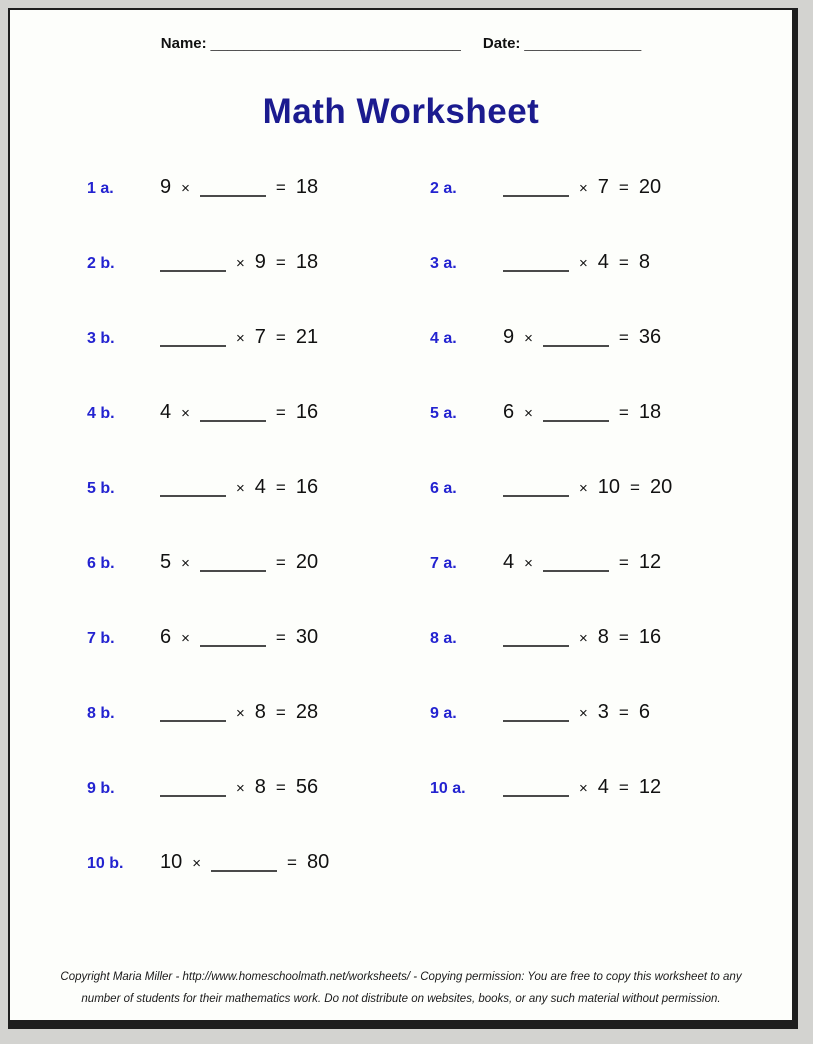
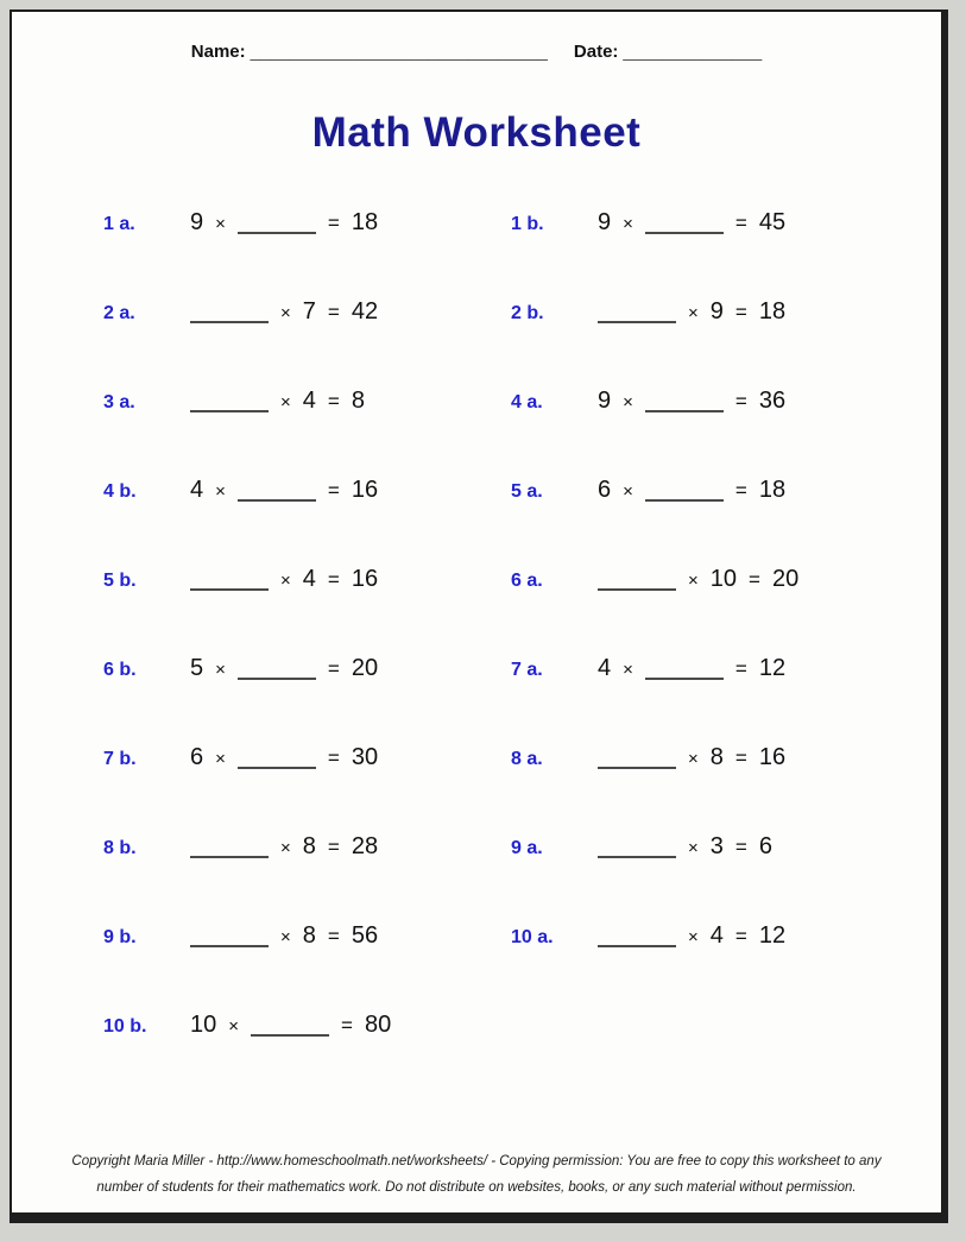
  Name: ______________________________ Date: ______________
  Math Worksheet
  1 a.
  9 × = 18
+ 1 b.
+ 9 × = 45
  2 a.
- × 7 = 20
+ × 7 = 42
  2 b.
  × 9 = 18
  3 a.
  × 4 = 8
- 3 b.
- × 7 = 21
  4 a.
  9 × = 36
  4 b.
  4 × = 16
  5 a.
  6 × = 18
  5 b.
  × 4 = 16
  6 a.
  × 10 = 20
  6 b.
  5 × = 20
  7 a.
  4 × = 12
  7 b.
  6 × = 30
  8 a.
  × 8 = 16
  8 b.
  × 8 = 28
  9 a.
  × 3 = 6
  9 b.
  × 8 = 56
  10 a.
  × 4 = 12
  10 b.
  10 × = 80
  Copyright Maria Miller - http://www.homeschoolmath.net/worksheets/ - Copying permission: You are free to copy this worksheet to any
  number of students for their mathematics work. Do not distribute on websites, books, or any such material without permission.
